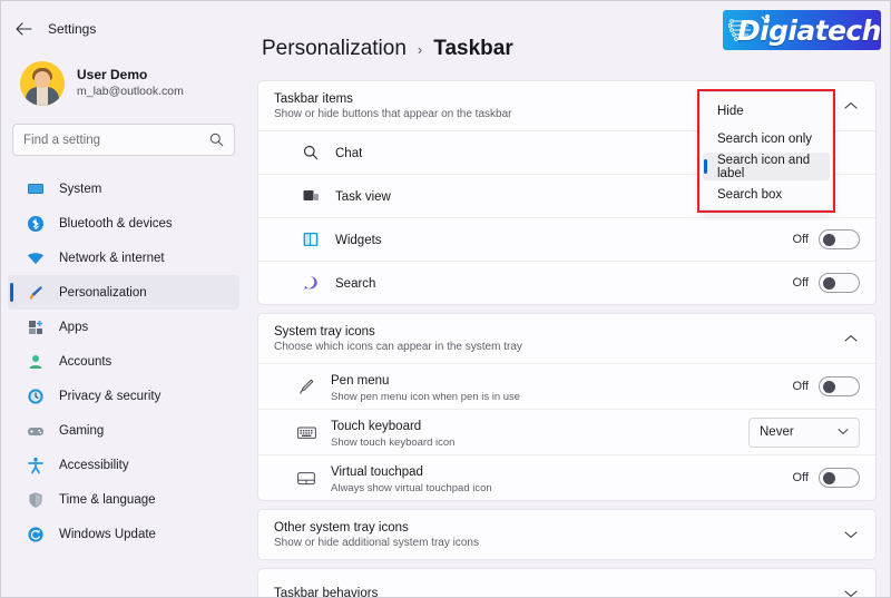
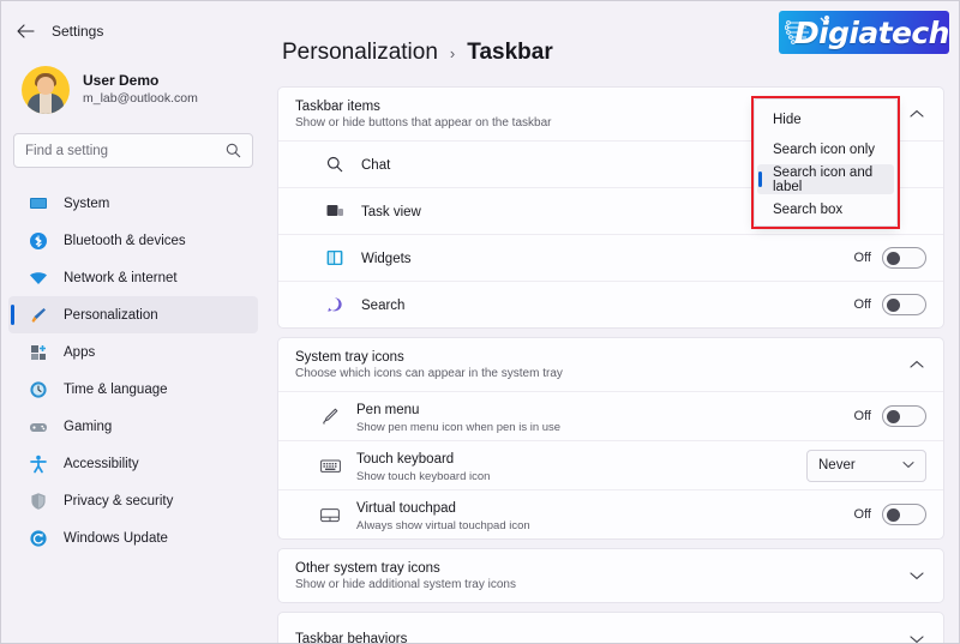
  Digiatech
  Settings
  User Demo
  m_lab@outlook.com
  Find a setting
  System
  Bluetooth & devices
  Network & internet
  Personalization
  Apps
- Accounts
- Privacy & security
+ Time & language
  Gaming
  Accessibility
- Time & language
+ Privacy & security
  Windows Update
  Personalization
  ›
  Taskbar
  Taskbar items
  Show or hide buttons that appear on the taskbar
  Chat
  Task view
  Widgets
  Off
  Search
  Off
  System tray icons
  Choose which icons can appear in the system tray
  Pen menu
  Show pen menu icon when pen is in use
  Off
  Touch keyboard
  Show touch keyboard icon
  Never
  Virtual touchpad
  Always show virtual touchpad icon
  Off
  Other system tray icons
  Show or hide additional system tray icons
  Taskbar behaviors
  Hide
  Search icon only
  Search icon and label
  Search box
